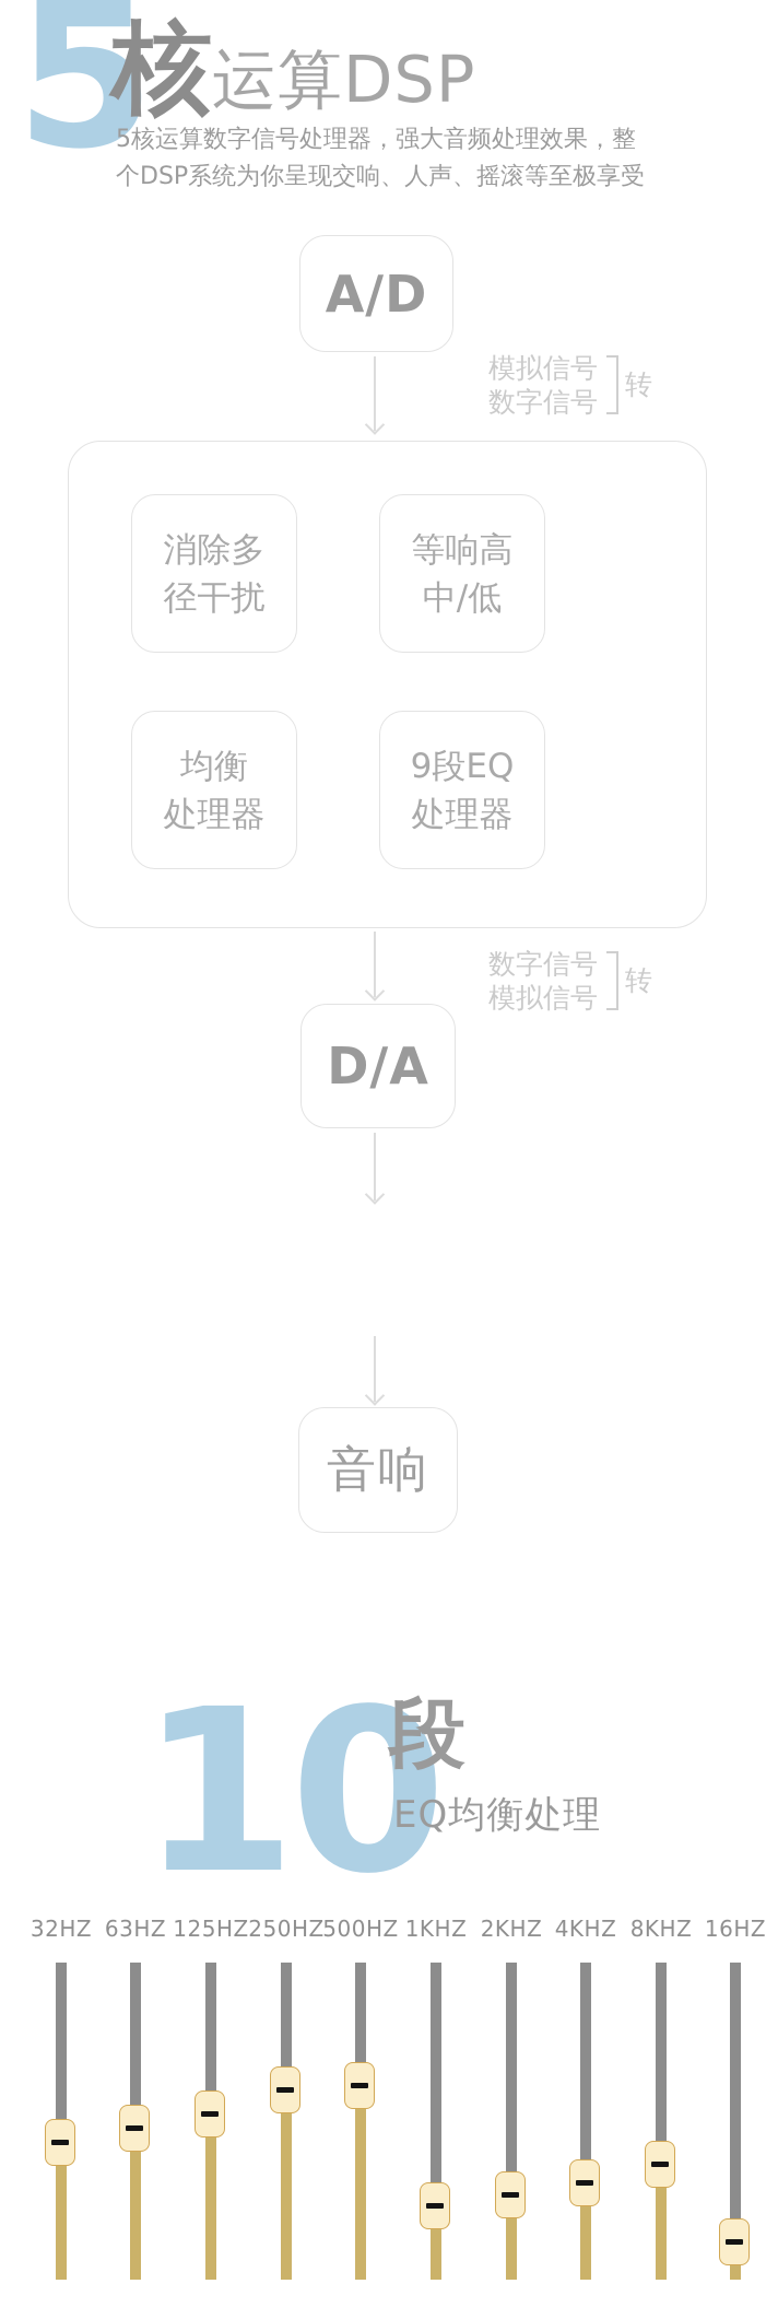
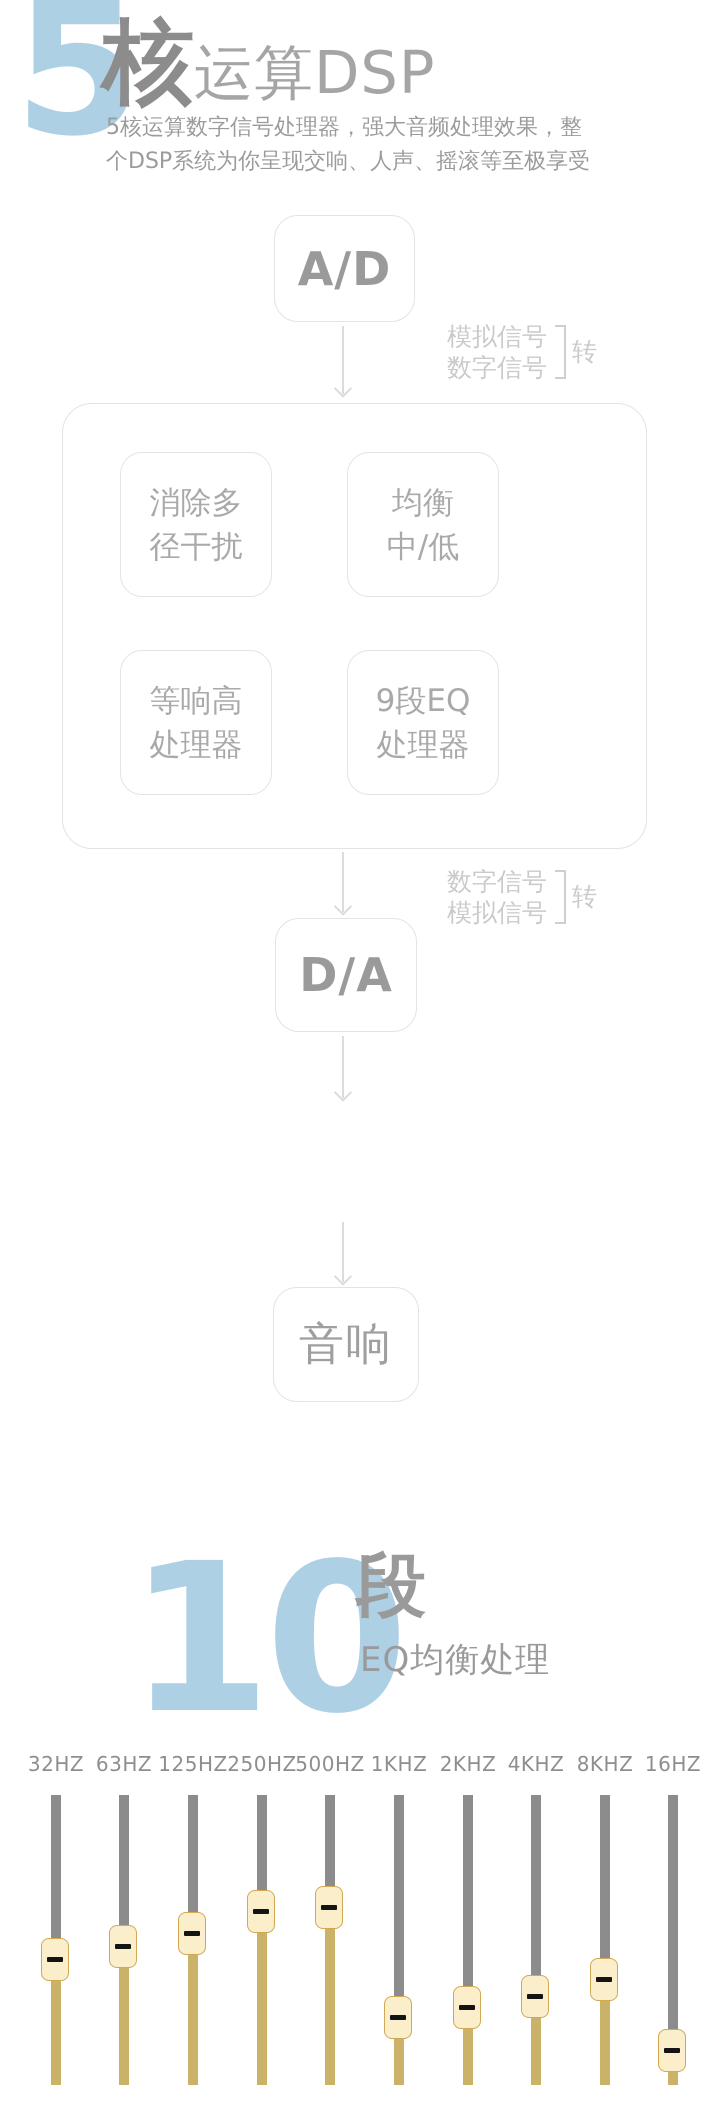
  5
  核
  运算DSP
  5核运算数字信号处理器，强大音频处理效果，整
  个DSP系统为你呈现交响、人声、摇滚等至极享受
  A/D
  模拟信号
  数字信号
  转
  消除多
  径干扰
- 等响高
+ 均衡
  中/低
- 均衡
+ 等响高
  处理器
  9段EQ
  处理器
  数字信号
  模拟信号
  转
  D/A
  音响
  10
  段
  EQ均衡处理
  32HZ
  63HZ
  125HZ
  250HZ
  500HZ
  1KHZ
  2KHZ
  4KHZ
  8KHZ
  16HZ
